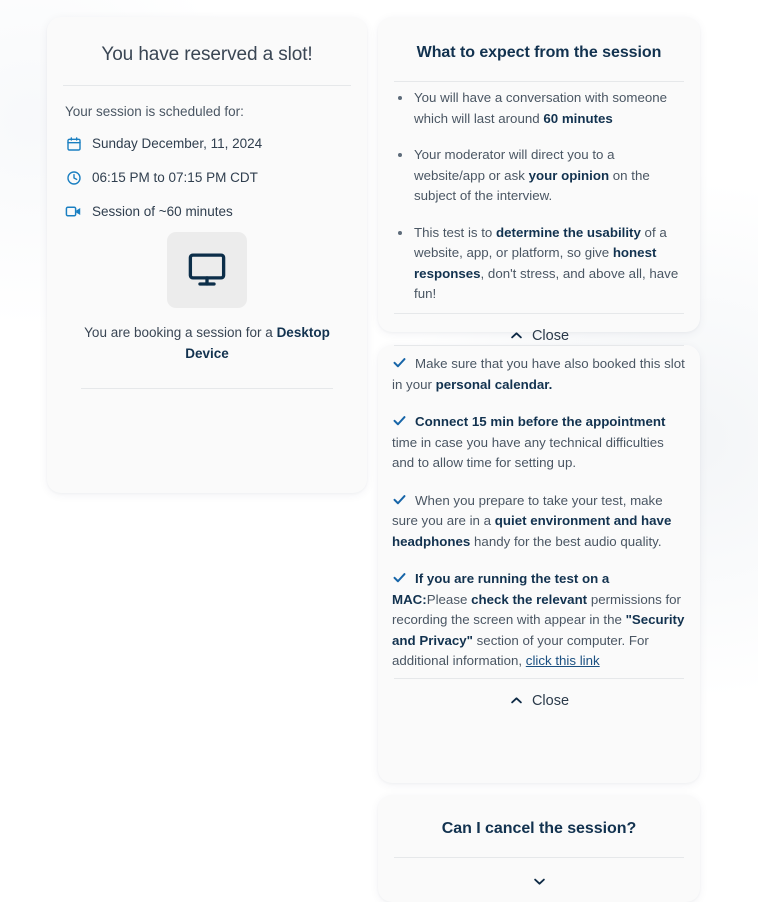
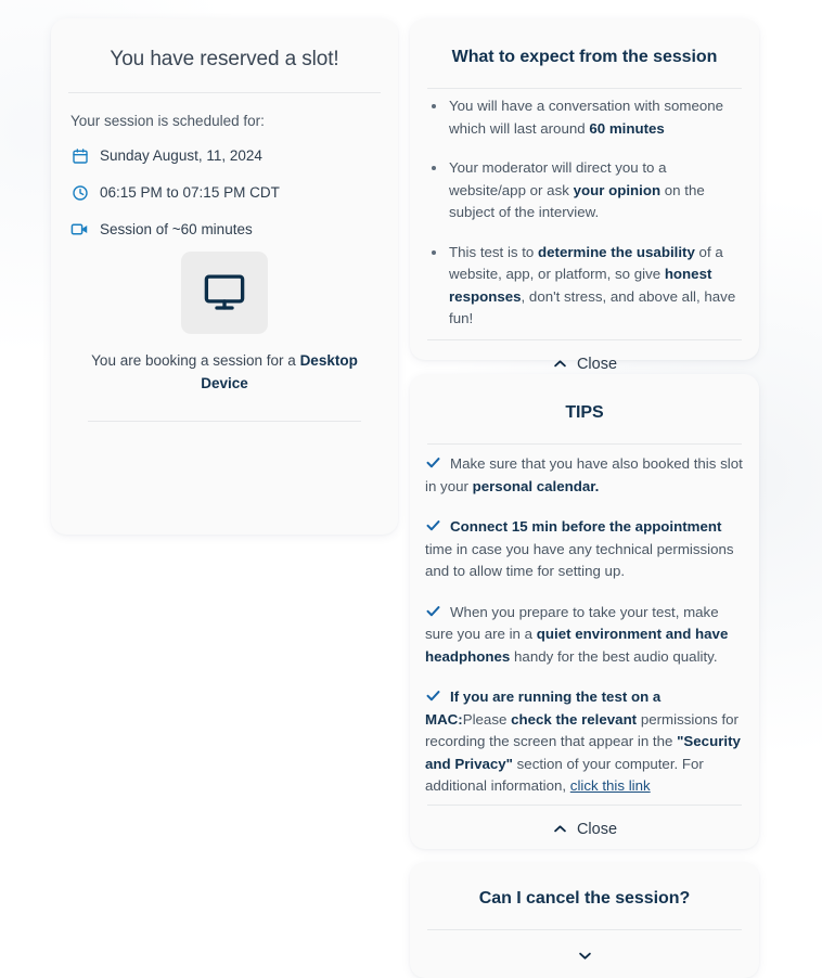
  You have reserved a slot!
  Your session is scheduled for:
- Sunday December, 11, 2024
+ Sunday August, 11, 2024
  06:15 PM to 07:15 PM CDT
  Session of ~60 minutes
  You are booking a session for a Desktop Device
  What to expect from the session
  You will have a conversation with someone which will last around 60 minutes
  Your moderator will direct you to a website/app or ask your opinion on the subject of the interview.
  This test is to determine the usability of a website, app, or platform, so give honest responses, don't stress, and above all, have fun!
  Close
+ TIPS
  Make sure that you have also booked this slot in your personal calendar.
- Connect 15 min before the appointment time in case you have any technical difficulties and to allow time for setting up.
+ Connect 15 min before the appointment time in case you have any technical permissions and to allow time for setting up.
  When you prepare to take your test, make sure you are in a quiet environment and have headphones handy for the best audio quality.
- If you are running the test on a MAC:Please check the relevant permissions for recording the screen with appear in the "Security and Privacy" section of your computer. For additional information, click this link
+ If you are running the test on a MAC:Please check the relevant permissions for recording the screen that appear in the "Security and Privacy" section of your computer. For additional information, click this link
  Close
  Can I cancel the session?
